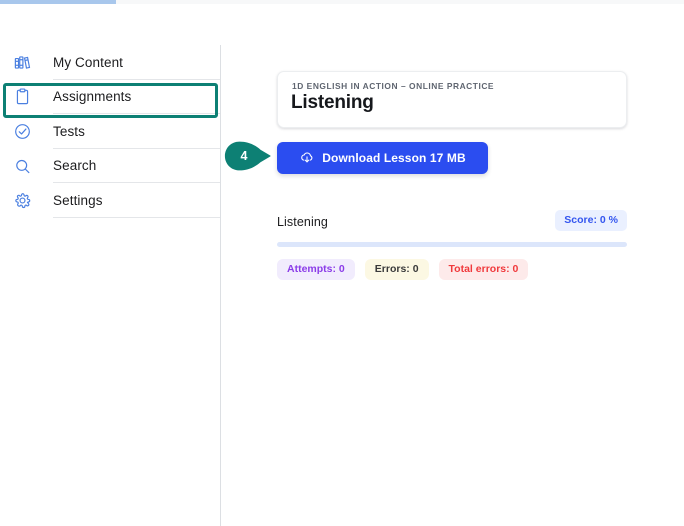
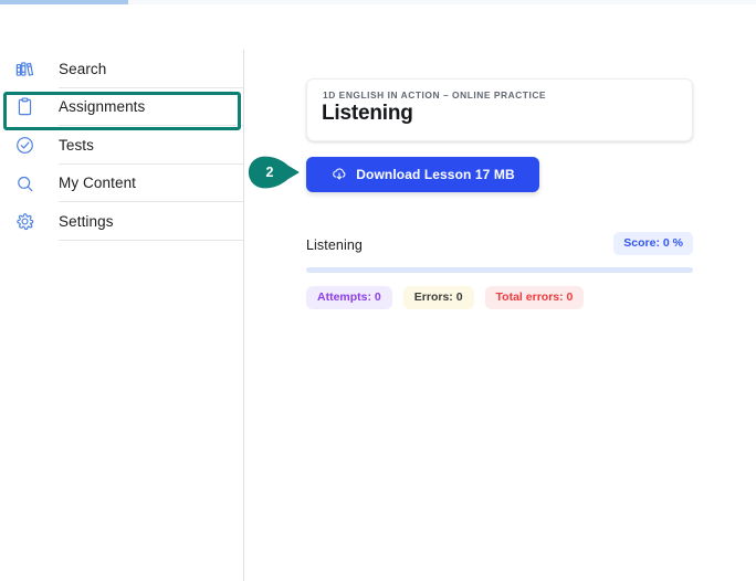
- My Content
+ Search
  Assignments
  Tests
- Search
+ My Content
  Settings
  1D ENGLISH IN ACTION – ONLINE PRACTICE
  Listening
  Download Lesson 17 MB
  Listening
  Score: 0 %
  Attempts: 0
  Errors: 0
  Total errors: 0
- 4
+ 2
